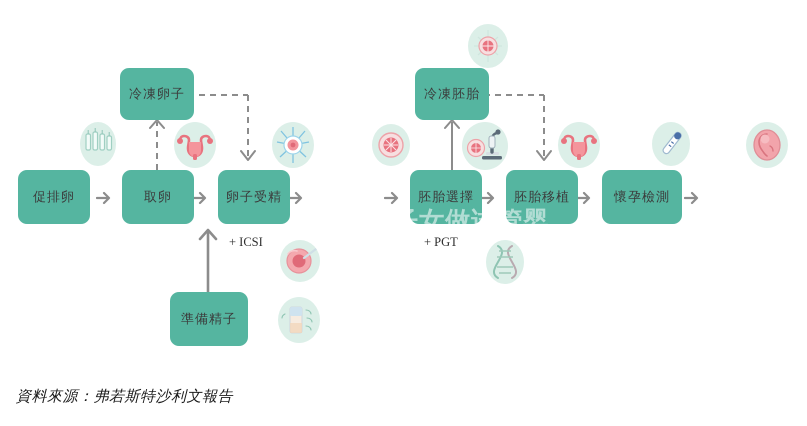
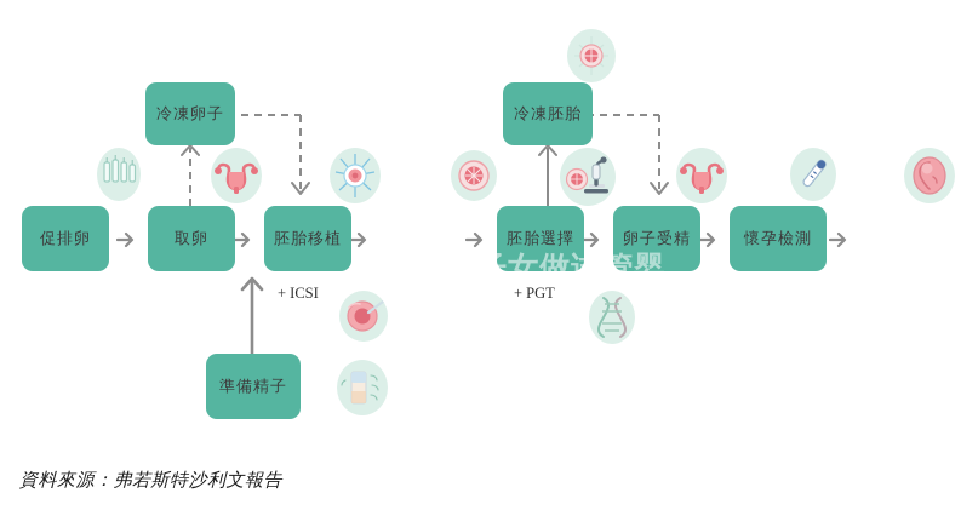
  冷凍卵子
  冷凍胚胎
  準備精子
  促排卵
  取卵
- 卵子受精
+ 胚胎移植
  胚胎選擇
- 胚胎移植
+ 卵子受精
  懷孕檢測
  7岁始其子女做试管婴
  + ICSI
  + PGT
  資料來源：弗若斯特沙利文報告
